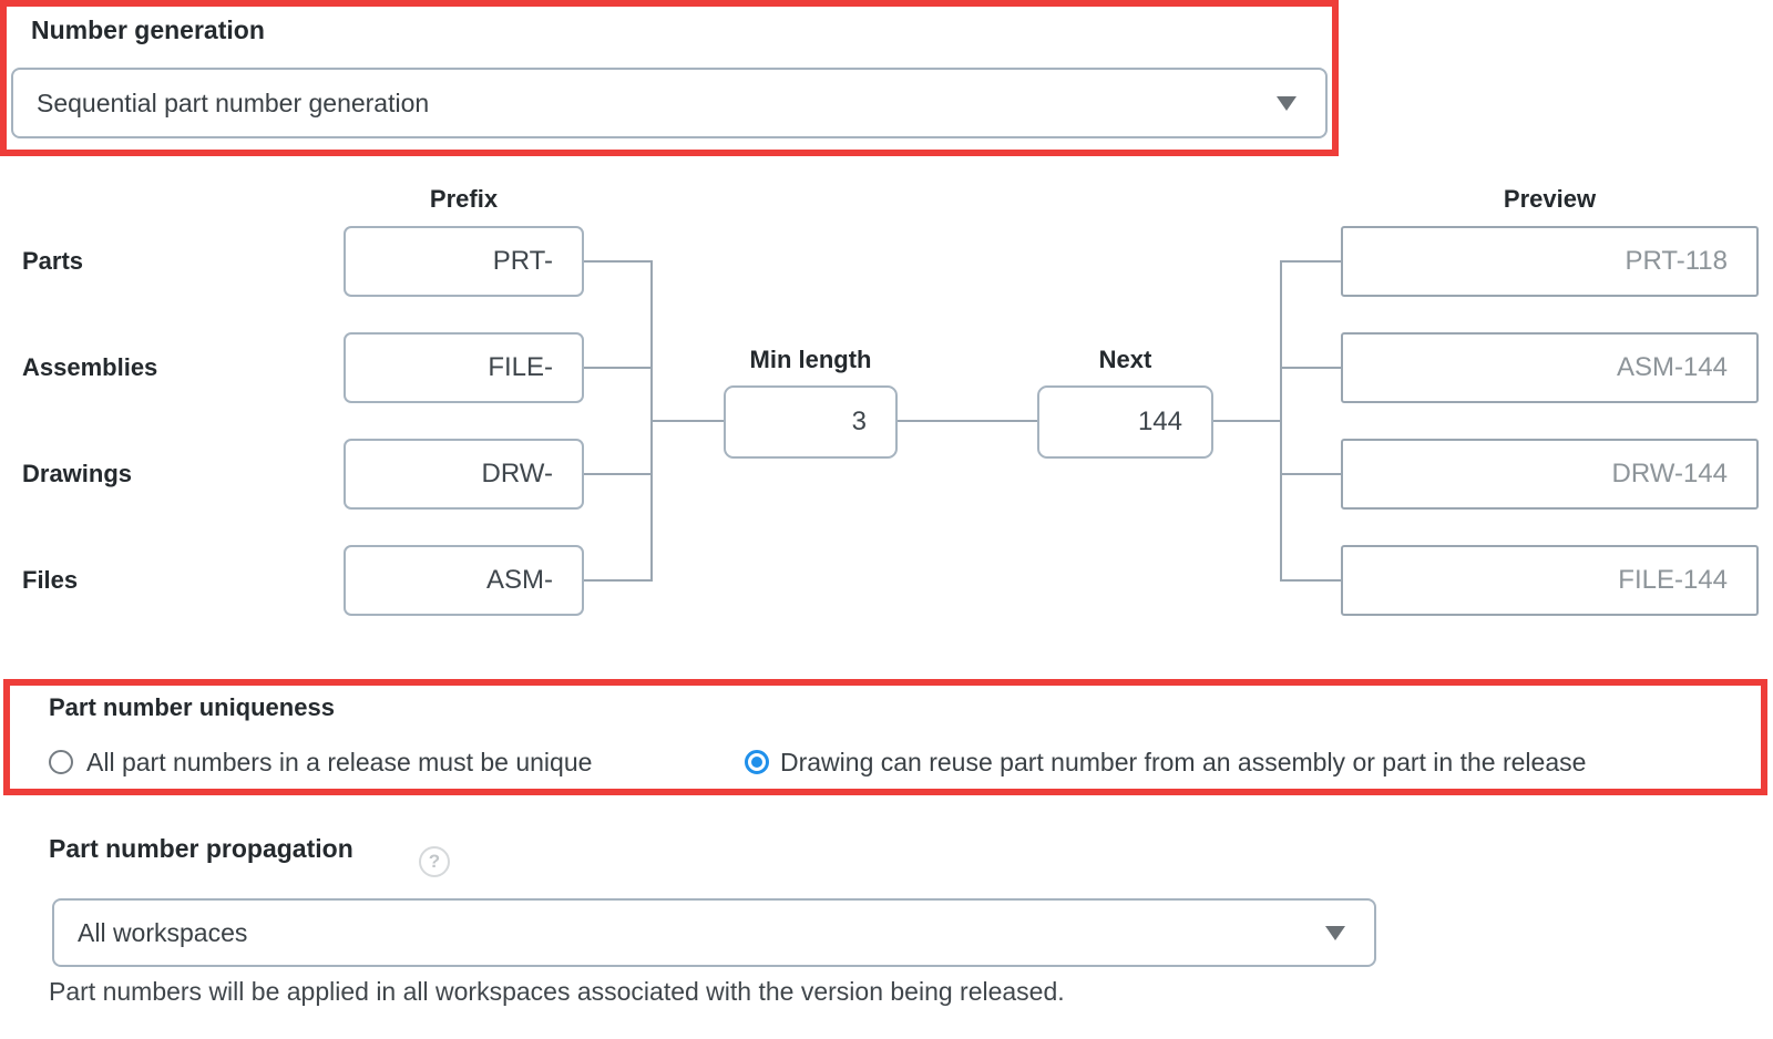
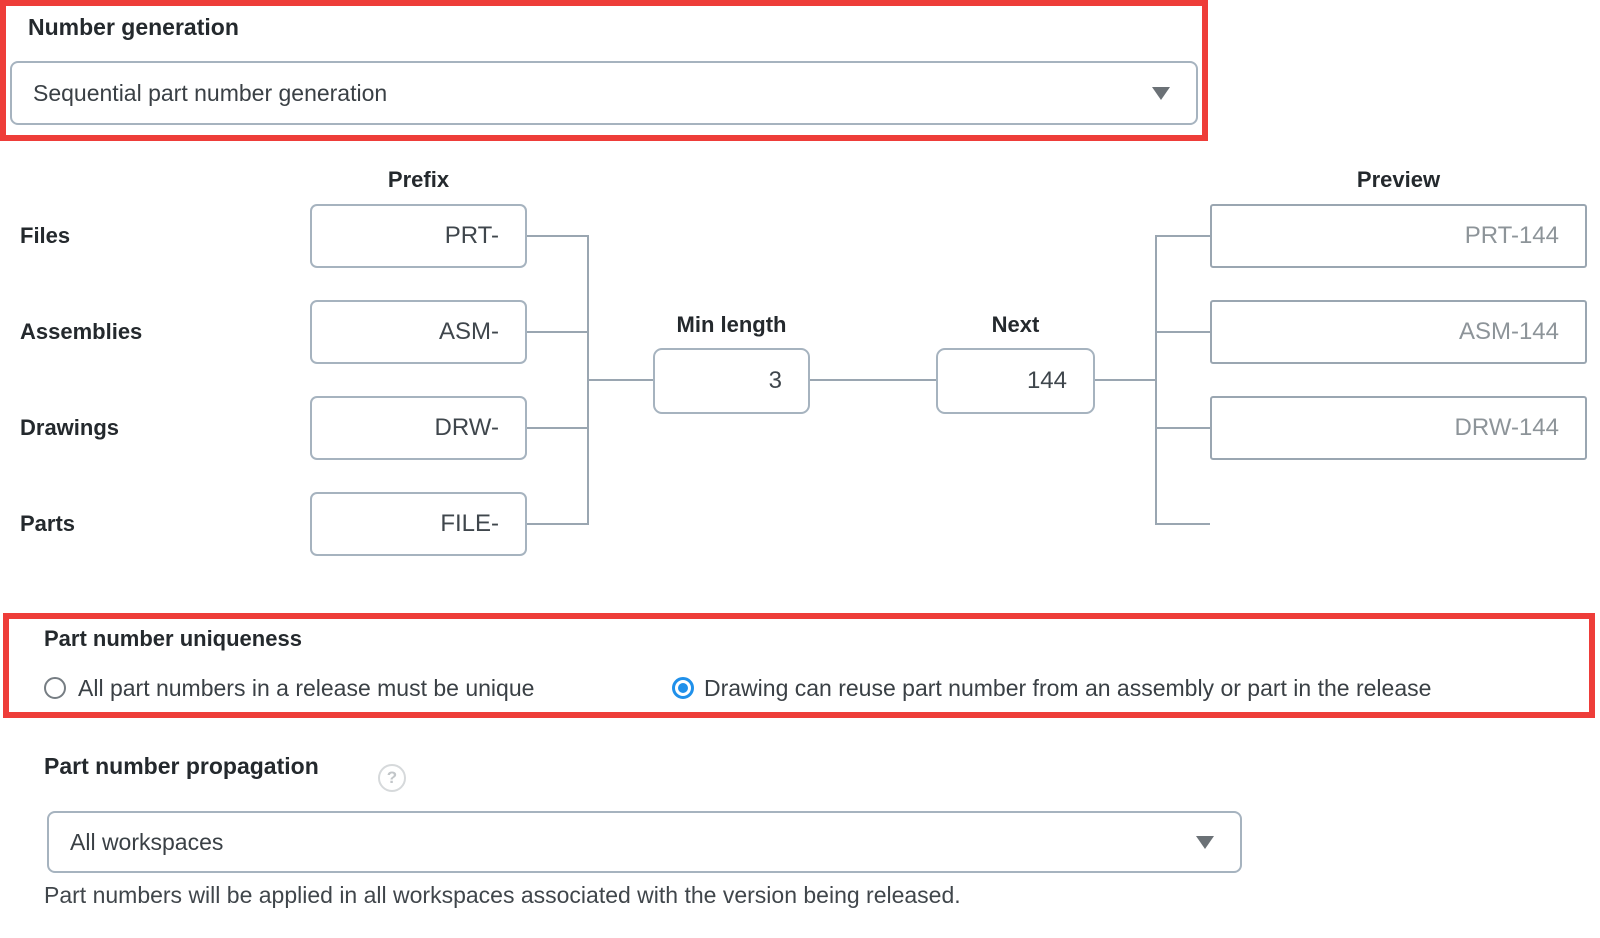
  Number generation
  Sequential part number generation
  Prefix
  Preview
- Parts
+ Files
  Assemblies
  Drawings
- Files
+ Parts
  PRT-
- FILE-
+ ASM-
  DRW-
- ASM-
+ FILE-
  Min length
  3
  Next
  144
- PRT-118
+ PRT-144
  ASM-144
  DRW-144
- FILE-144
  Part number uniqueness
  All part numbers in a release must be unique
  Drawing can reuse part number from an assembly or part in the release
  Part number propagation
  ?
  All workspaces
  Part numbers will be applied in all workspaces associated with the version being released.
